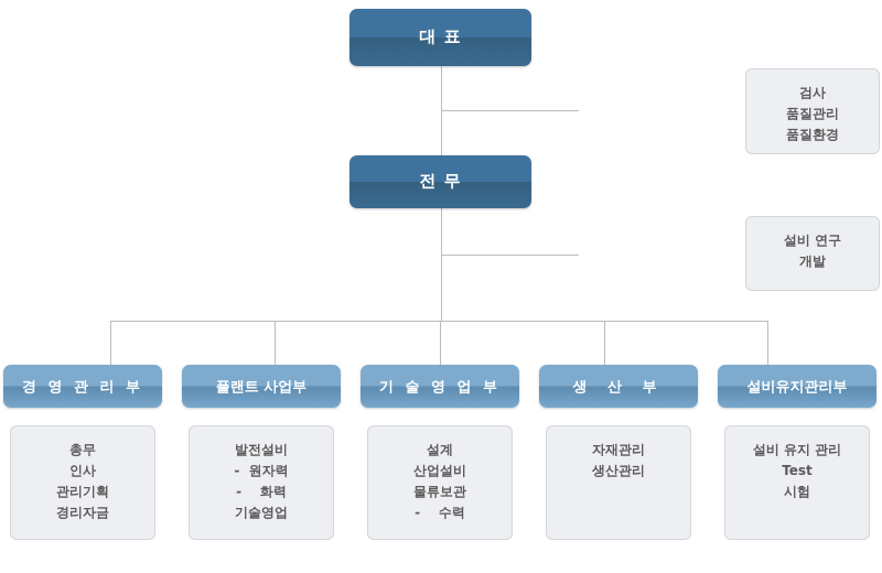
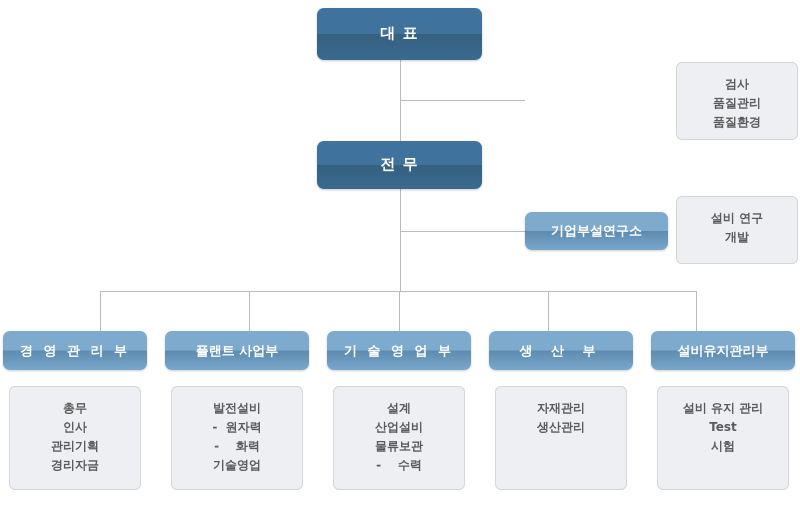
  대 표
  전 무
  검사
  품질관리
  품질환경
+ 기업부설연구소
  설비 연구
  개발
  경 영 관 리 부
  총무
  인사
  관리기획
  경리자금
  플랜트 사업부
  발전설비
  - 원자력
  - 화력
  기술영업
  기 술 영 업 부
  설계
  산업설비
  물류보관
  - 수력
  생 산 부
  자재관리
  생산관리
  설비유지관리부
  설비 유지 관리
  Test
  시험
